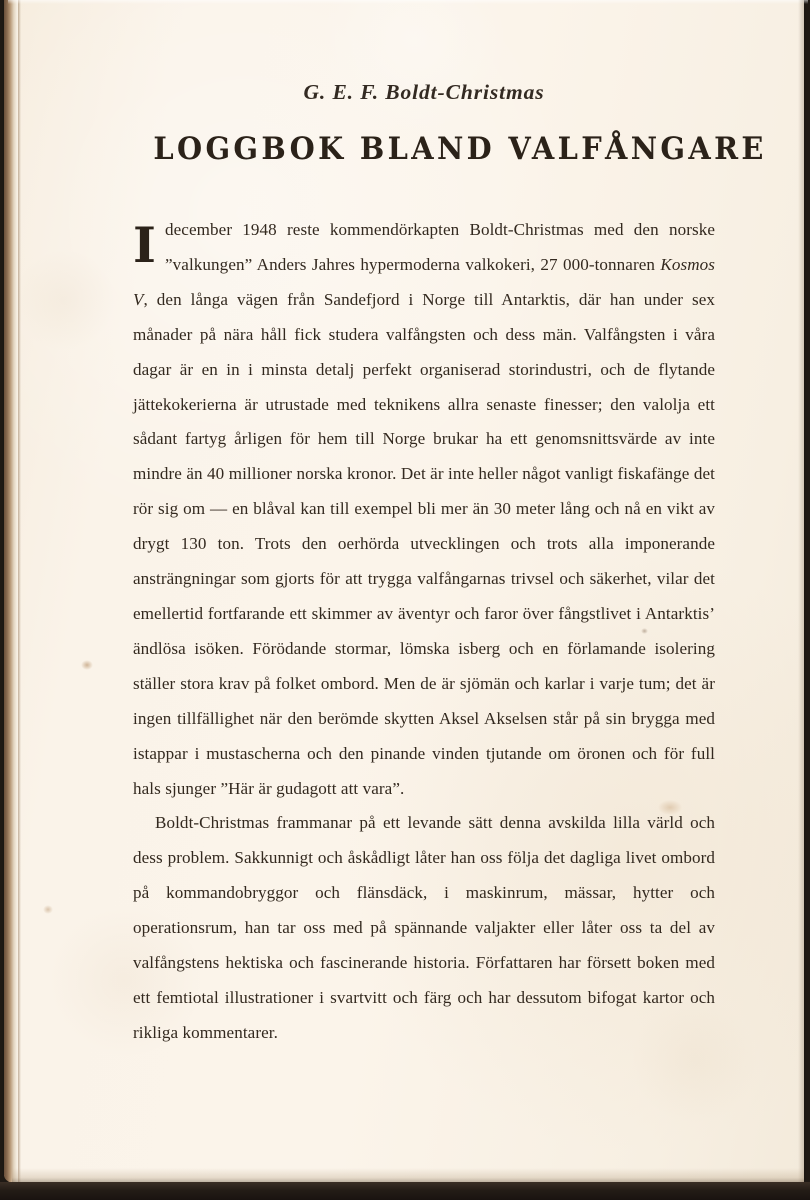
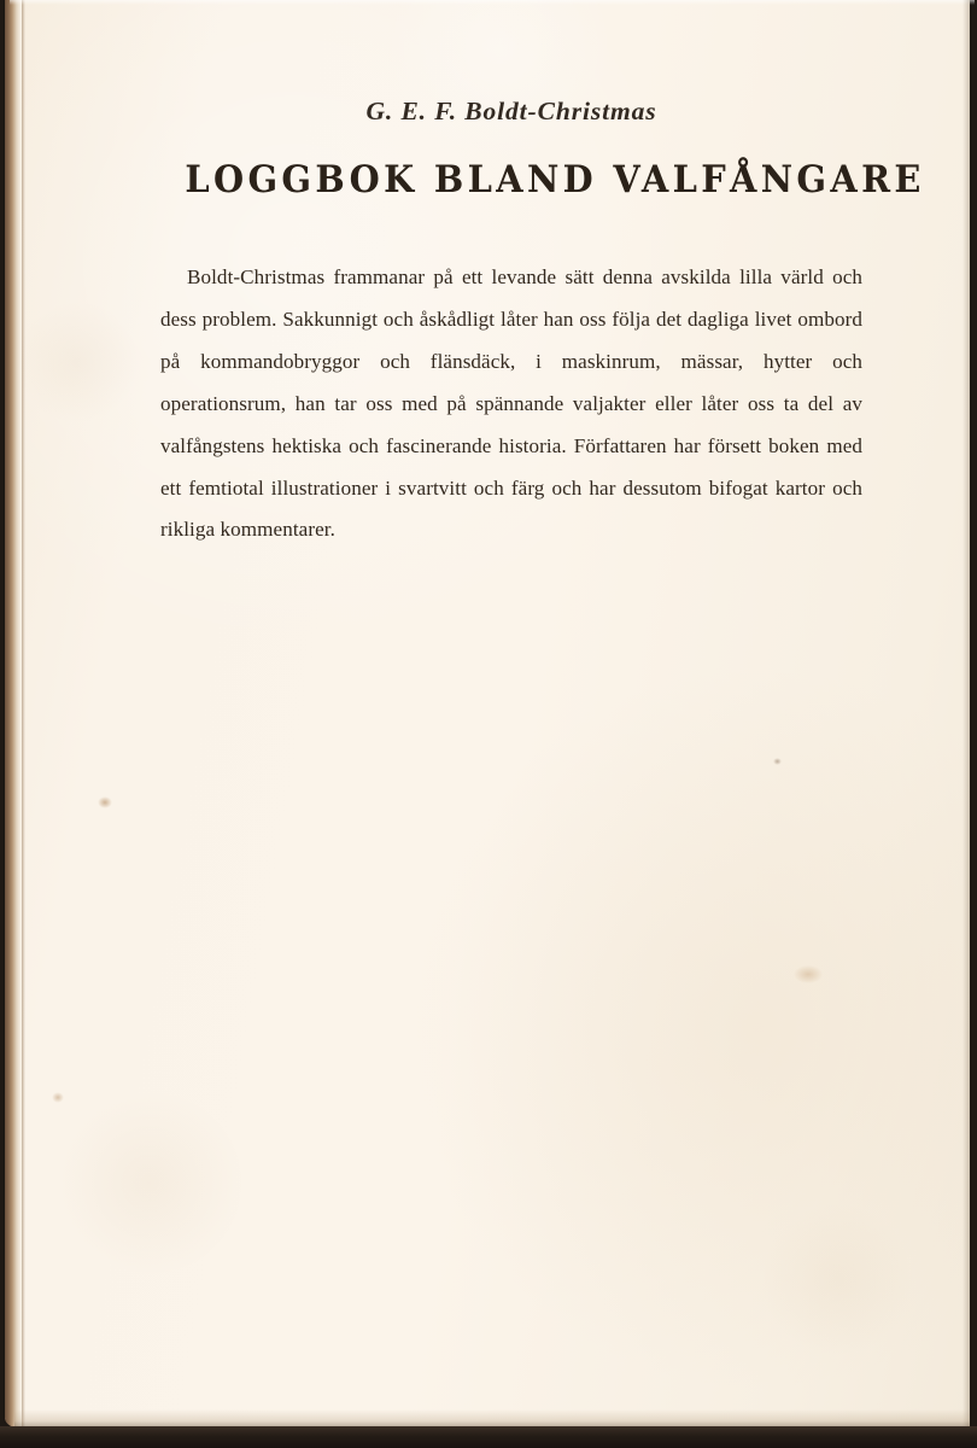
  G. E. F. Boldt-Christmas
  LOGGBOK BLAND VALFÅNGARE
- I
- december 1948 reste kommendörkapten Boldt-Christmas med den norske ”valkungen” Anders Jahres hypermoderna valkokeri, 27 000-tonnaren Kosmos V, den långa vägen från Sandefjord i Norge till Antarktis, där han under sex månader på nära håll fick studera valfångsten och dess män. Valfångsten i våra dagar är en in i minsta detalj perfekt organiserad storindustri, och de flytande jättekokerierna är utrustade med teknikens allra senaste finesser; den valolja ett sådant fartyg årligen för hem till Norge brukar ha ett genomsnittsvärde av inte mindre än 40 millioner norska kronor. Det är inte heller något vanligt fiskafänge det rör sig om — en blåval kan till exempel bli mer än 30 meter lång och nå en vikt av drygt 130 ton. Trots den oerhörda utvecklingen och trots alla imponerande ansträngningar som gjorts för att trygga valfångarnas trivsel och säkerhet, vilar det emellertid fortfarande ett skimmer av äventyr och faror över fångstlivet i Antarktis’ ändlösa isöken. Förödande stormar, lömska isberg och en förlamande isolering ställer stora krav på folket ombord. Men de är sjömän och karlar i varje tum; det är ingen tillfällighet när den berömde skytten Aksel Akselsen står på sin brygga med istappar i mustascherna och den pinande vinden tjutande om öronen och för full hals sjunger ”Här är gudagott att vara”.
  Boldt-Christmas frammanar på ett levande sätt denna avskilda lilla värld och dess problem. Sakkunnigt och åskådligt låter han oss följa det dagliga livet ombord på kommandobryggor och flänsdäck, i maskinrum, mässar, hytter och operationsrum, han tar oss med på spännande valjakter eller låter oss ta del av valfångstens hektiska och fascinerande historia. Författaren har försett boken med ett femtiotal illustrationer i svartvitt och färg och har dessutom bifogat kartor och rikliga kommentarer.
